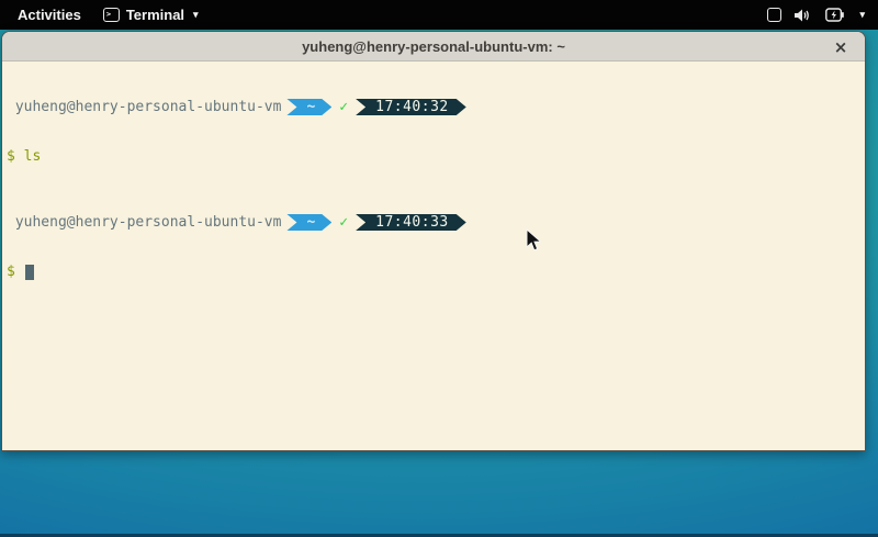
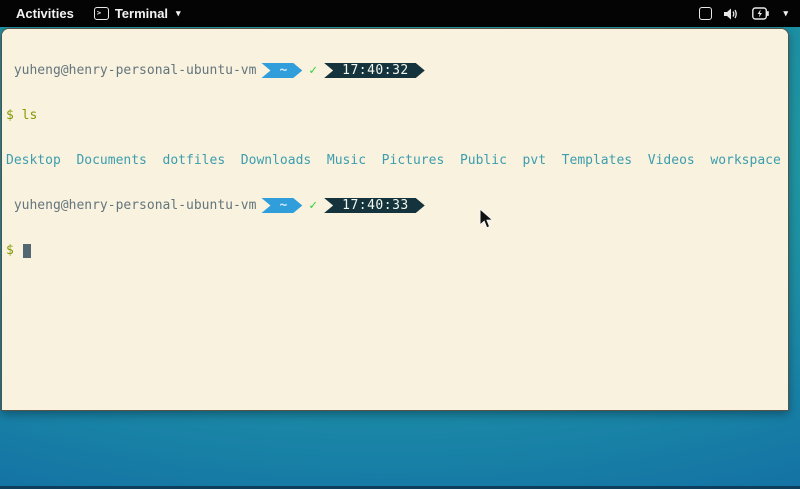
  Activities
  >
  Terminal
  ▾
  ▾
- yuheng@henry-personal-ubuntu-vm: ~
- ×
  yuheng@henry-personal-ubuntu-vm
  ~
  ✓
  17:40:32
  $
  ls
+ Desktop
+ Documents
+ dotfiles
+ Downloads
+ Music
+ Pictures
+ Public
+ pvt
+ Templates
+ Videos
+ workspace
  yuheng@henry-personal-ubuntu-vm
  ~
  ✓
  17:40:33
  $
